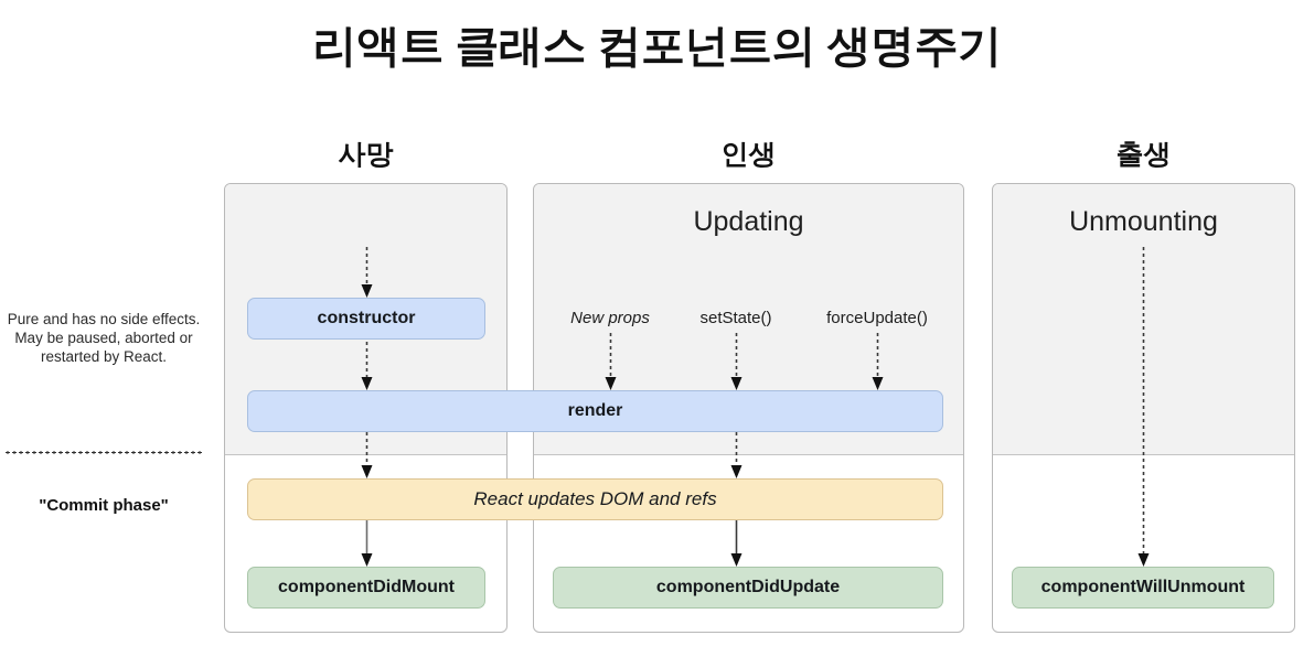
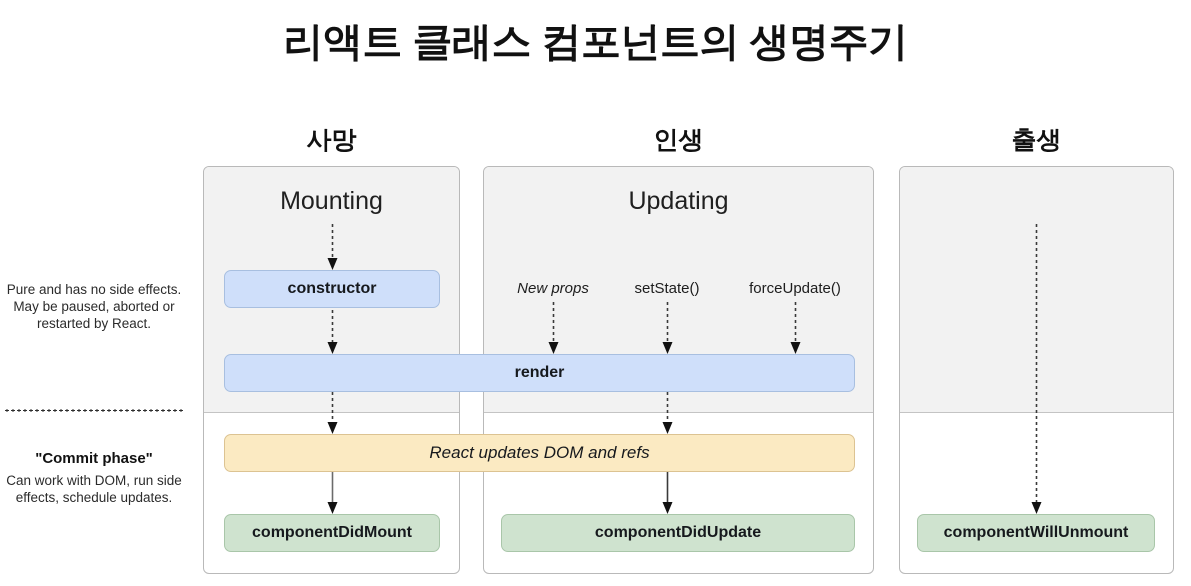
  리액트 클래스 컴포넌트의 생명주기
  사망
  인생
  출생
+ Mounting
  Updating
- Unmounting
  Pure and has no side effects. May be paused, aborted or restarted by React.
  "Commit phase"
+ Can work with DOM, run side effects, schedule updates.
  New props
  setState()
  forceUpdate()
  constructor
  render
  React updates DOM and refs
  componentDidMount
  componentDidUpdate
  componentWillUnmount
